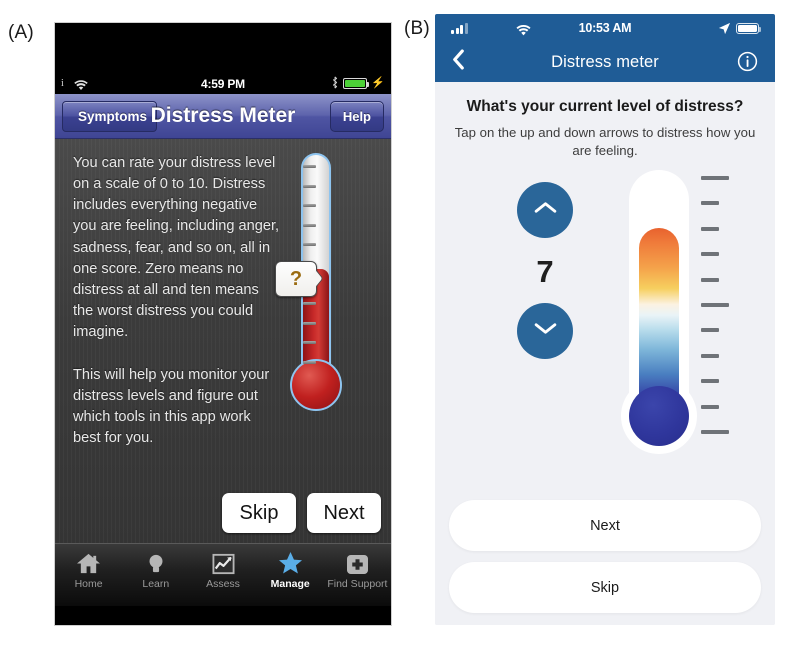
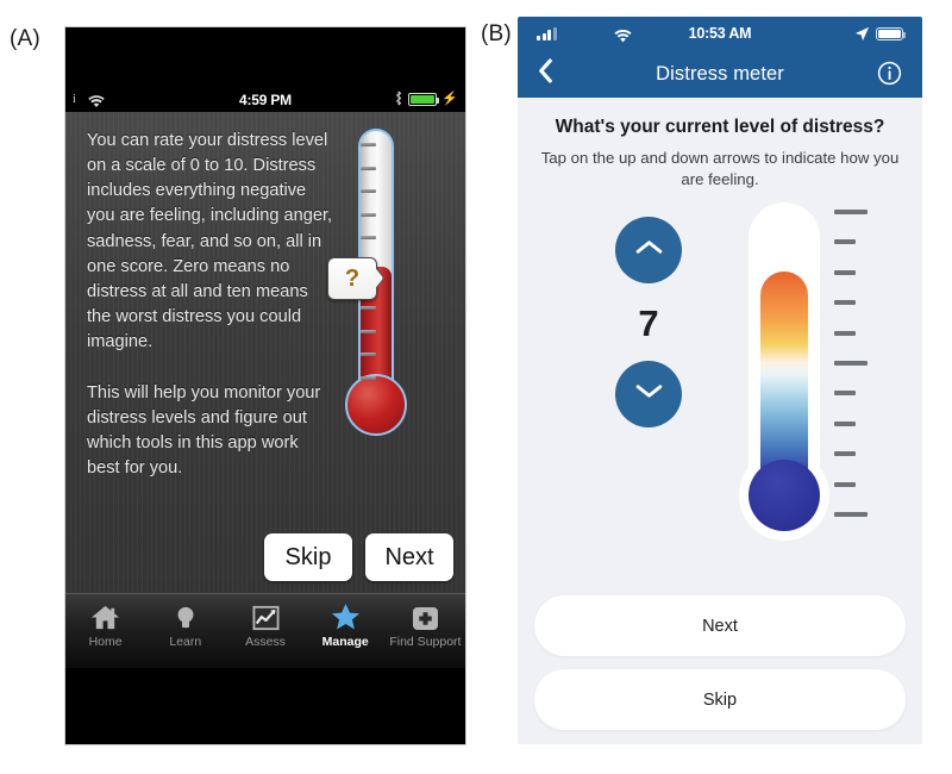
  (A)
  (B)
  i
  4:59 PM
  ⚡
- Symptoms
- Distress Meter
- Help
  You can rate your distress level on a scale of 0 to 10. Distress includes everything negative you are feeling, including anger, sadness, fear, and so on, all in one score. Zero means no distress at all and ten means the worst distress you could imagine.
  This will help you monitor your distress levels and figure out which tools in this app work best for you.
  ?
  Skip
  Next
  Home
  Learn
  Assess
  Manage
  Find Support
  10:53 AM
  Distress meter
  What's your current level of distress?
- Tap on the up and down arrows to distress how you are feeling.
+ Tap on the up and down arrows to indicate how you are feeling.
  7
  Next
  Skip
